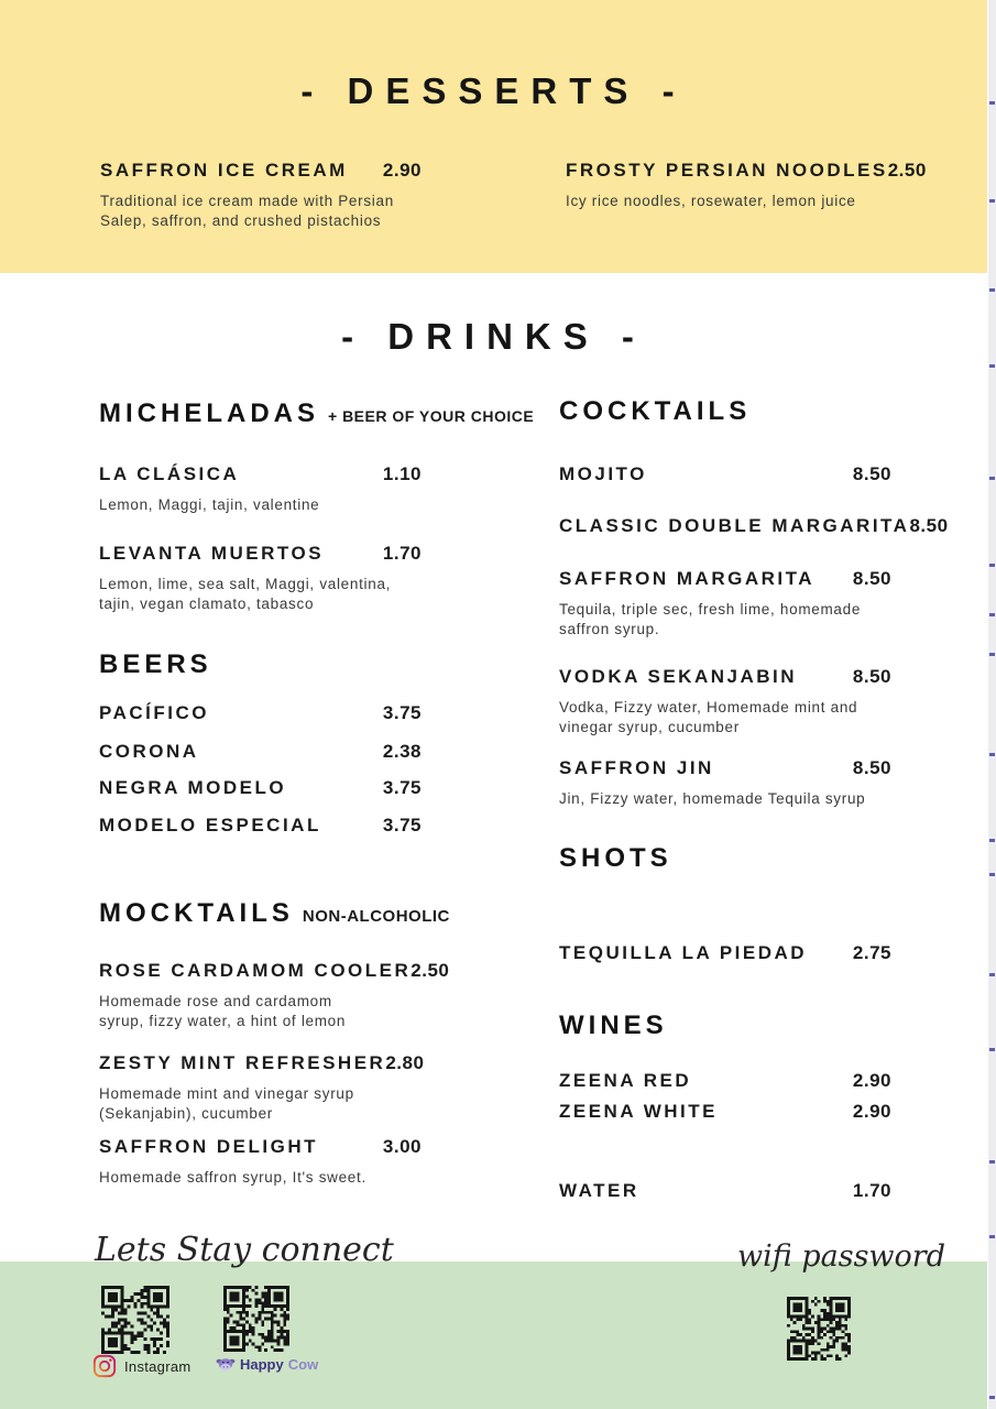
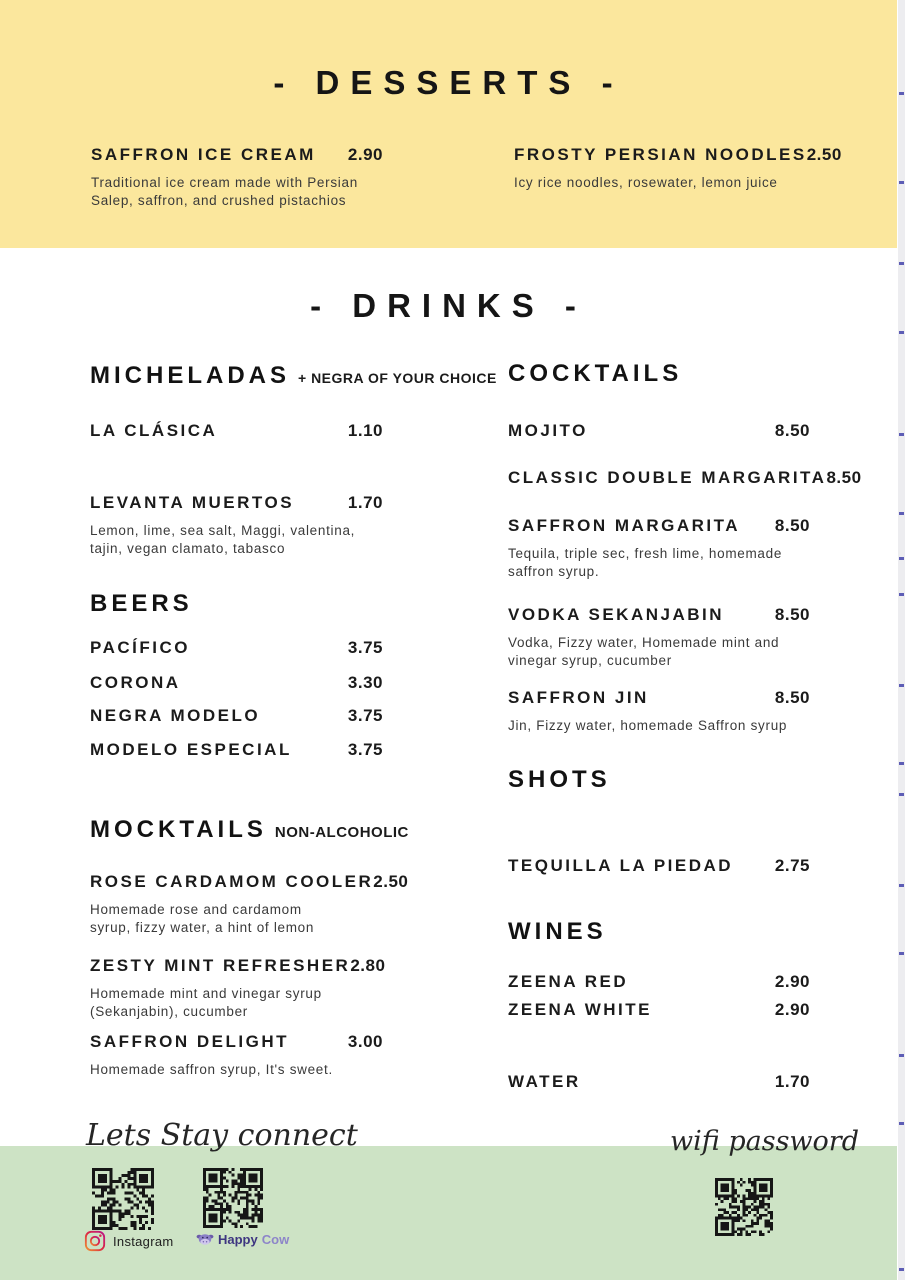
  - DESSERTS -
  SAFFRON ICE CREAM
  2.90
  Traditional ice cream made with Persian Salep, saffron, and crushed pistachios
  FROSTY PERSIAN NOODLES
  2.50
  Icy rice noodles, rosewater, lemon juice
  - DRINKS -
  MICHELADAS
- + BEER OF YOUR CHOICE
+ + NEGRA OF YOUR CHOICE
  LA CLÁSICA
  1.10
- Lemon, Maggi, tajin, valentine
  LEVANTA MUERTOS
  1.70
  Lemon, lime, sea salt, Maggi, valentina, tajin, vegan clamato, tabasco
  BEERS
  PACÍFICO
  3.75
  CORONA
- 2.38
+ 3.30
  NEGRA MODELO
  3.75
  MODELO ESPECIAL
  3.75
  MOCKTAILS
  NON-ALCOHOLIC
  ROSE CARDAMOM COOLER
  2.50
  Homemade rose and cardamom syrup, fizzy water, a hint of lemon
  ZESTY MINT REFRESHER
  2.80
  Homemade mint and vinegar syrup (Sekanjabin), cucumber
  SAFFRON DELIGHT
  3.00
  Homemade saffron syrup, It's sweet.
  COCKTAILS
  MOJITO
  8.50
  CLASSIC DOUBLE MARGARITA
  8.50
  SAFFRON MARGARITA
  8.50
  Tequila, triple sec, fresh lime, homemade saffron syrup.
  VODKA SEKANJABIN
  8.50
  Vodka, Fizzy water, Homemade mint and vinegar syrup, cucumber
  SAFFRON JIN
  8.50
- Jin, Fizzy water, homemade Tequila syrup
+ Jin, Fizzy water, homemade Saffron syrup
  SHOTS
  TEQUILLA LA PIEDAD
  2.75
  WINES
  ZEENA RED
  2.90
  ZEENA WHITE
  2.90
  WATER
  1.70
  Lets Stay connect
  wifi password
  Instagram
  Happy
  Cow
